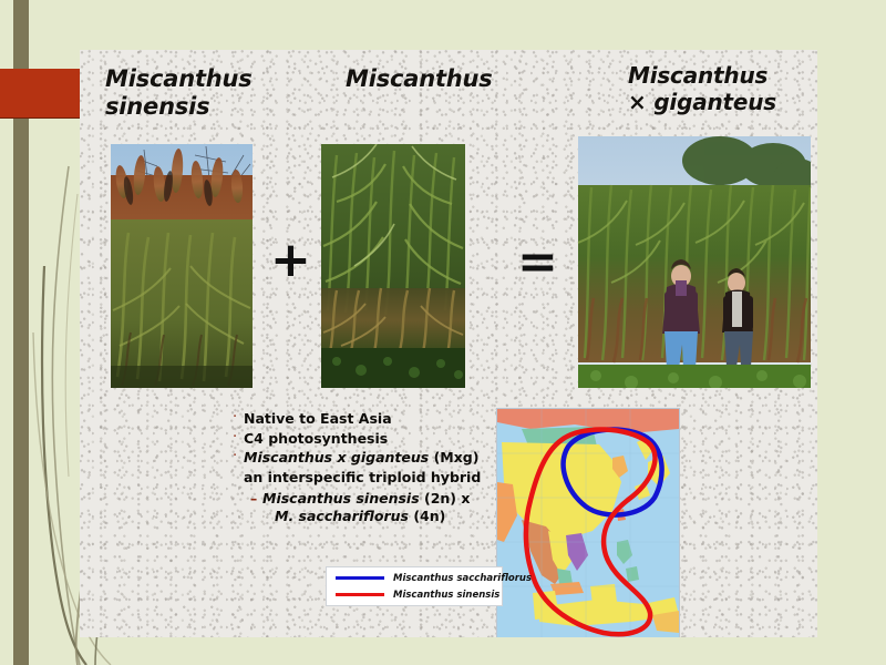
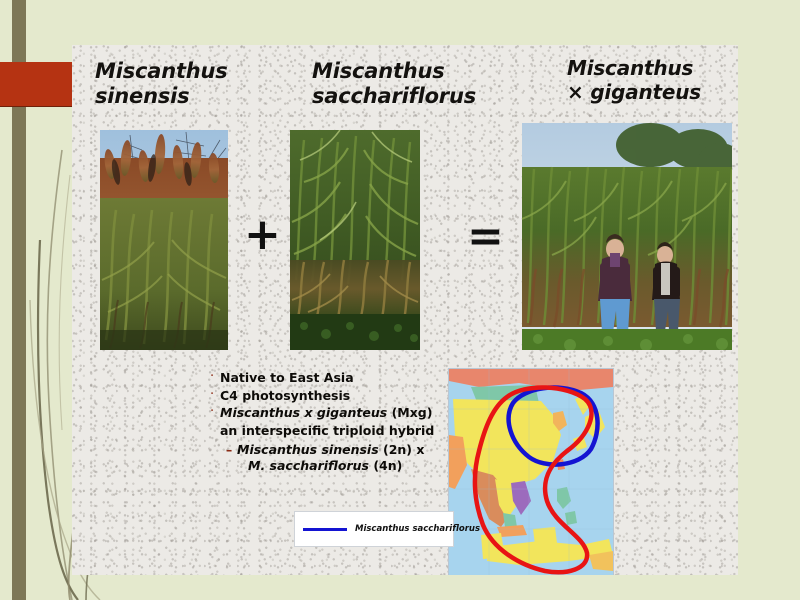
  Miscanthus
  sinensis
  Miscanthus
+ sacchariflorus
  Miscanthus
  × giganteus
  +
  =
  ·
  Native to East Asia
  ·
  C4 photosynthesis
  ·
  Miscanthus x giganteus (Mxg)
  an interspecific triploid hybrid
  –
  Miscanthus sinensis (2n) x
  M. sacchariflorus (4n)
  Miscanthus sacchariflorus
- Miscanthus sinensis
